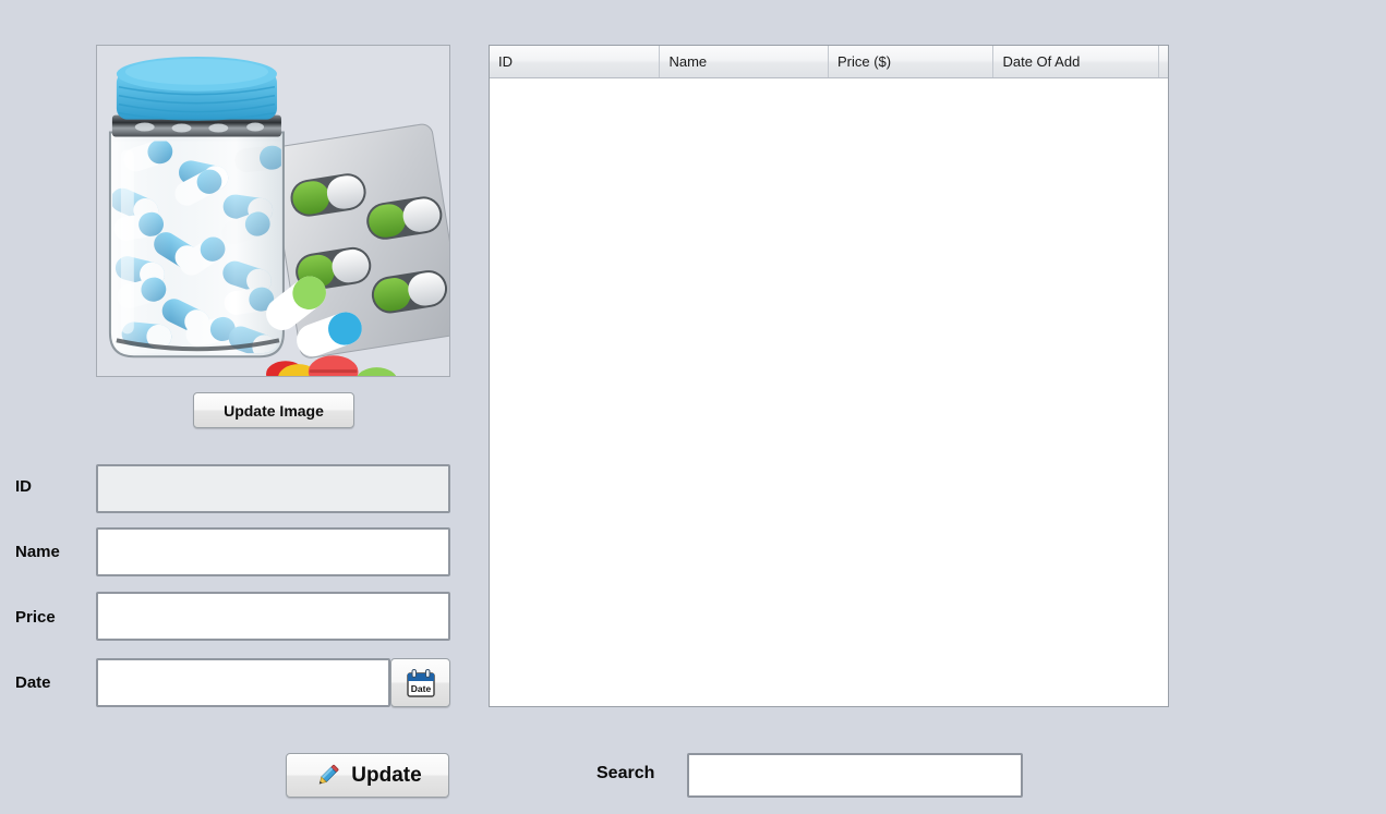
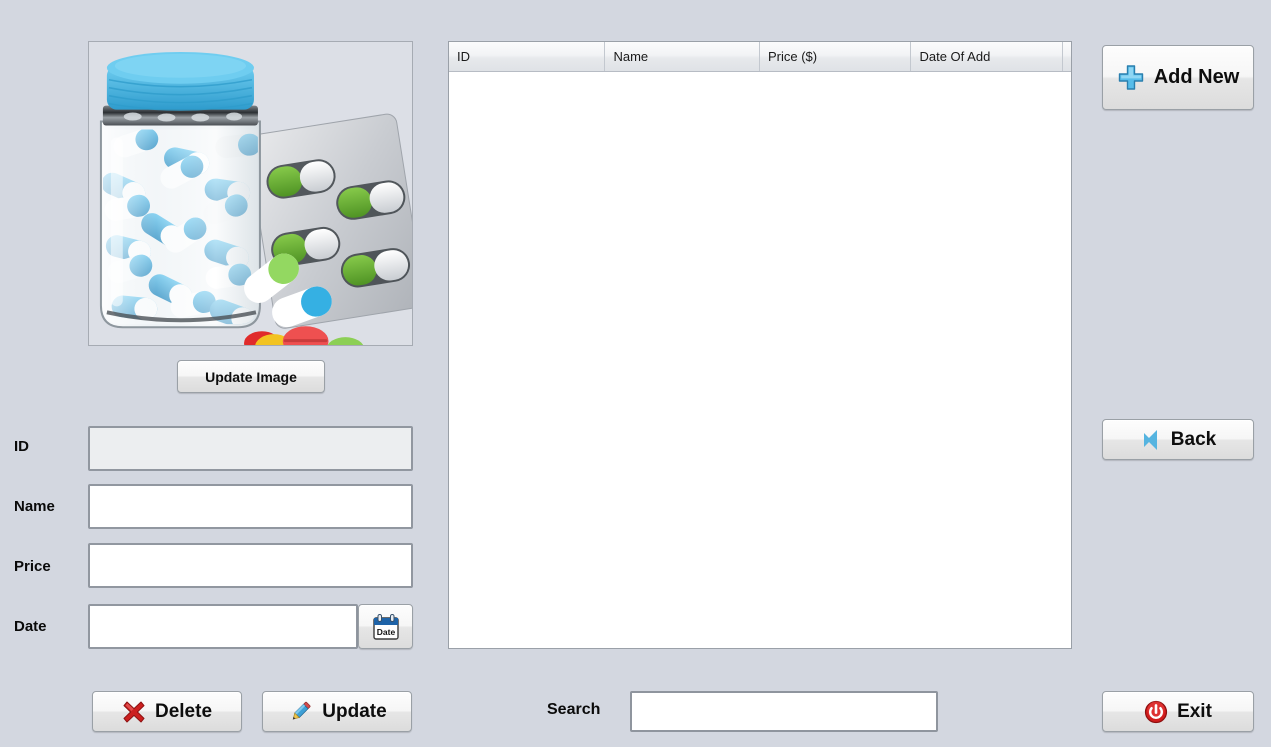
  Update Image
  ID
  Name
  Price
  Date
  Date
  ID
  Name
  Price ($)
  Date Of Add
+ Add New
+ Back
+ Exit
+ Delete
  Update
  Search
